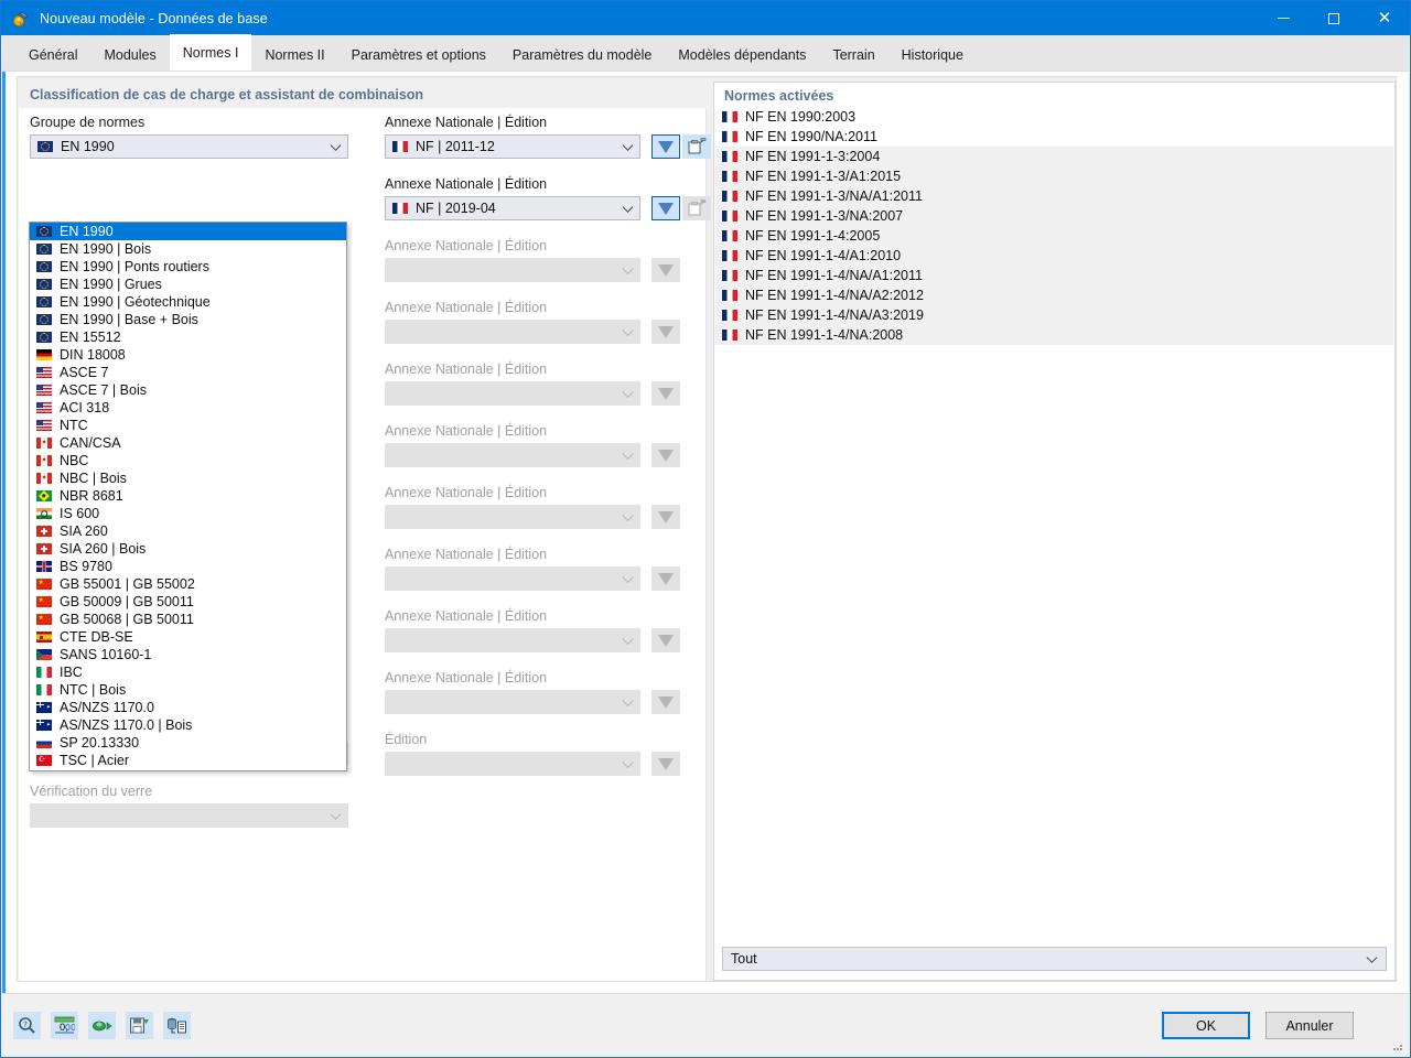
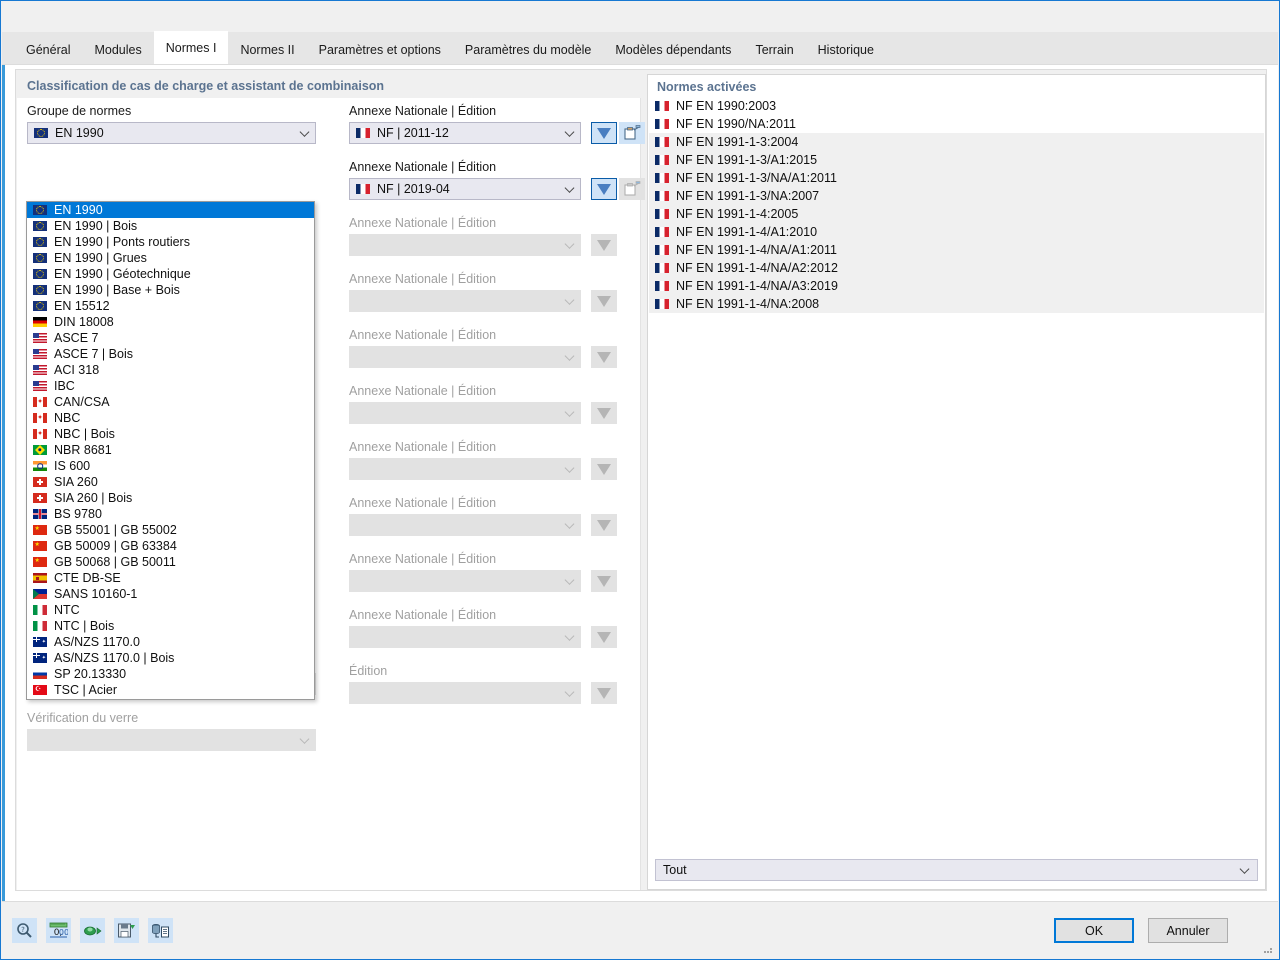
- Nouveau modèle - Données de base
- ✕
  Général
  Modules
  Normes I
  Normes II
  Paramètres et options
  Paramètres du modèle
  Modèles dépendants
  Terrain
  Historique
  Classification de cas de charge et assistant de combinaison
  Groupe de normes
  EN 1990
  Vérification du verre
  Annexe Nationale | Édition
  NF | 2011-12
  Annexe Nationale | Édition
  NF | 2019-04
  Annexe Nationale | Édition
  Annexe Nationale | Édition
  Annexe Nationale | Édition
  Annexe Nationale | Édition
  Annexe Nationale | Édition
  Annexe Nationale | Édition
  Annexe Nationale | Édition
  Annexe Nationale | Édition
  Édition
  Normes activées
  NF EN 1990:2003
  NF EN 1990/NA:2011
  NF EN 1991-1-3:2004
  NF EN 1991-1-3/A1:2015
  NF EN 1991-1-3/NA/A1:2011
  NF EN 1991-1-3/NA:2007
  NF EN 1991-1-4:2005
  NF EN 1991-1-4/A1:2010
  NF EN 1991-1-4/NA/A1:2011
  NF EN 1991-1-4/NA/A2:2012
  NF EN 1991-1-4/NA/A3:2019
  NF EN 1991-1-4/NA:2008
  Tout
  EN 1990
  EN 1990 | Bois
  EN 1990 | Ponts routiers
  EN 1990 | Grues
  EN 1990 | Géotechnique
  EN 1990 | Base + Bois
  EN 15512
  DIN 18008
  ASCE 7
  ASCE 7 | Bois
  ACI 318
- NTC
+ IBC
  CAN/CSA
  NBC
  NBC | Bois
  NBR 8681
  IS 600
  SIA 260
  SIA 260 | Bois
  BS 9780
  GB 55001 | GB 55002
- GB 50009 | GB 50011
+ GB 50009 | GB 63384
  GB 50068 | GB 50011
  CTE DB-SE
  SANS 10160-1
- IBC
+ NTC
  NTC | Bois
  AS/NZS 1170.0
  AS/NZS 1170.0 | Bois
  SP 20.13330
  TSC | Acier
  ?
  0,
  00
  OK
  Annuler
